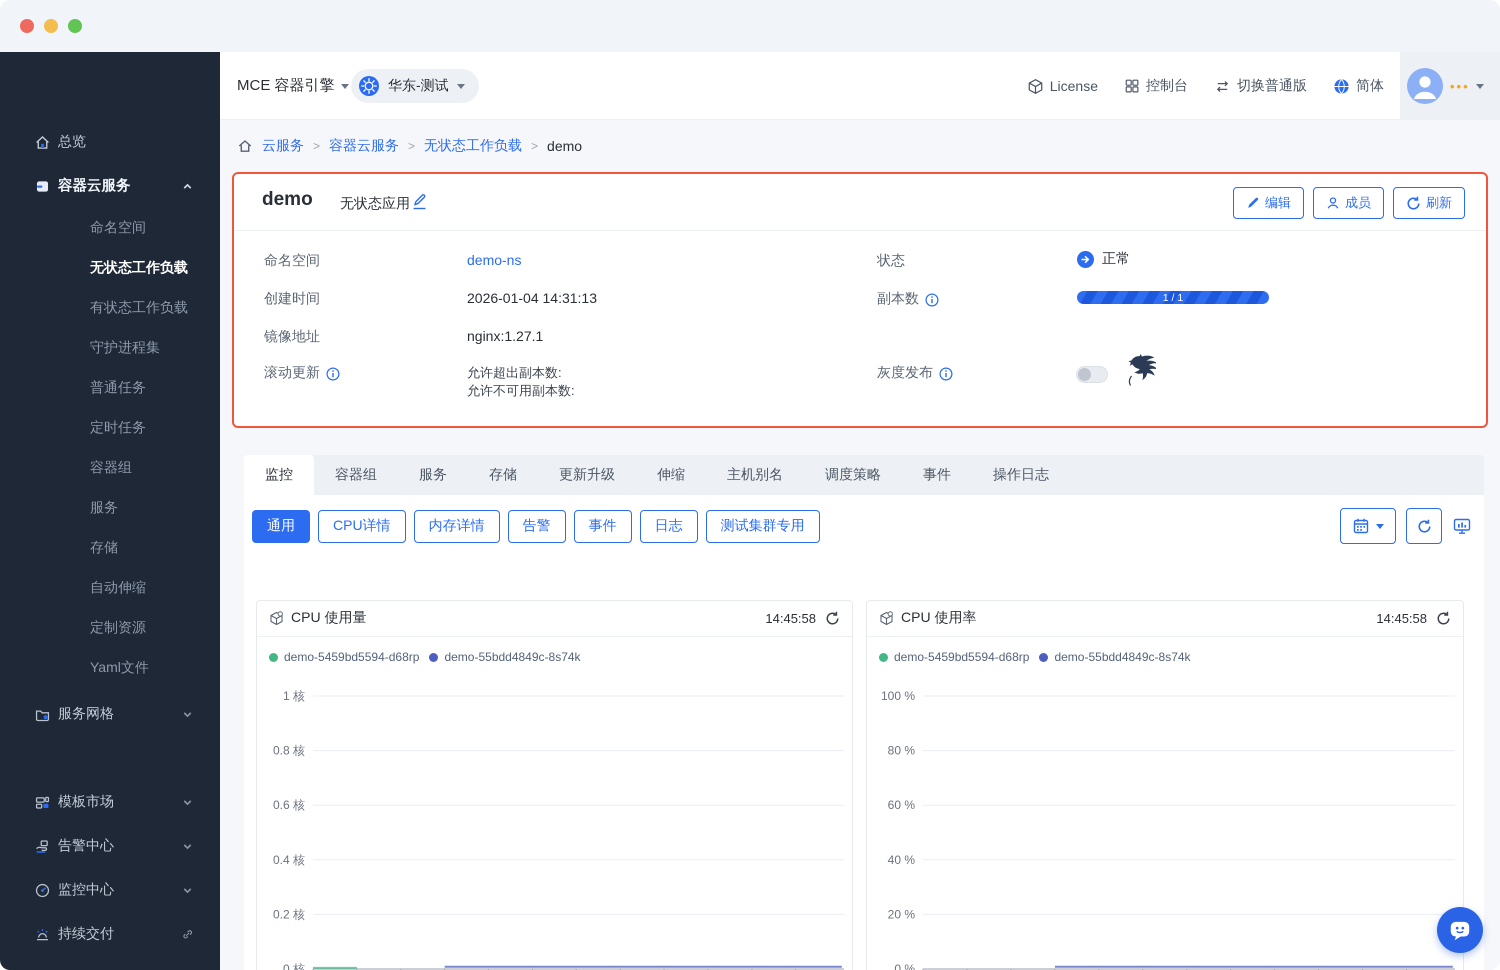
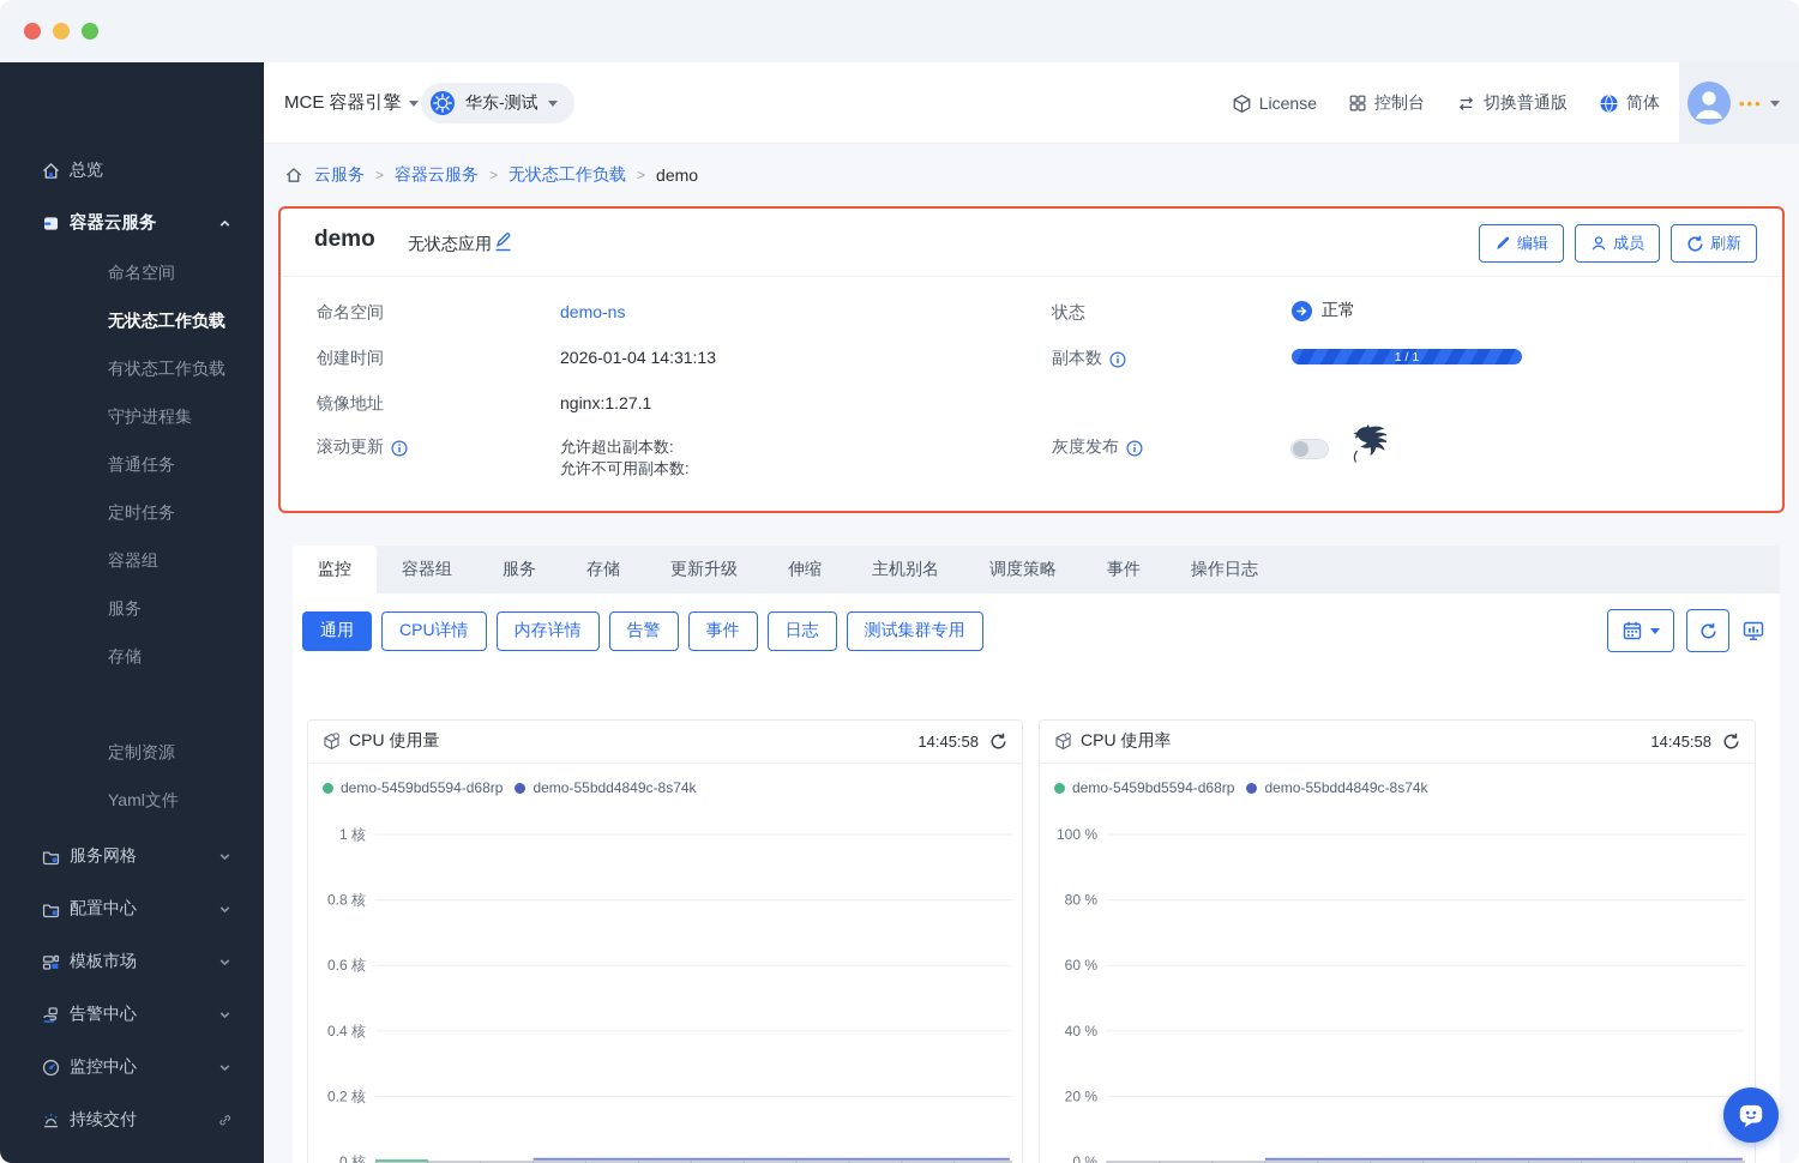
  总览
  容器云服务
  命名空间
  无状态工作负载
  有状态工作负载
  守护进程集
  普通任务
  定时任务
  容器组
  服务
  存储
- 自动伸缩
  定制资源
  Yaml文件
  服务网格
+ 配置中心
  模板市场
  告警中心
  监控中心
  持续交付
  MCE 容器引擎
  华东-测试
  License
  控制台
  切换普通版
  简体
  •••
  云服务
  >
  容器云服务
  >
  无状态工作负载
  >
  demo
  demo
  无状态应用
  编辑
  成员
  刷新
  命名空间
  demo-ns
  创建时间
  2026-01-04 14:31:13
  镜像地址
  nginx:1.27.1
  滚动更新
  允许超出副本数:
  允许不可用副本数:
  状态
  正常
  副本数
  1 / 1
  灰度发布
  监控
  容器组
  服务
  存储
  更新升级
  伸缩
  主机别名
  调度策略
  事件
  操作日志
  通用
  CPU详情
  内存详情
  告警
  事件
  日志
  测试集群专用
  CPU 使用量
  14:45:58
  demo-5459bd5594-d68rp
  demo-55bdd4849c-8s74k
  1 核
  0.8 核
  0.6 核
  0.4 核
  0.2 核
  0 核
  CPU 使用率
  14:45:58
  demo-5459bd5594-d68rp
  demo-55bdd4849c-8s74k
  100 %
  80 %
  60 %
  40 %
  20 %
  0 %
